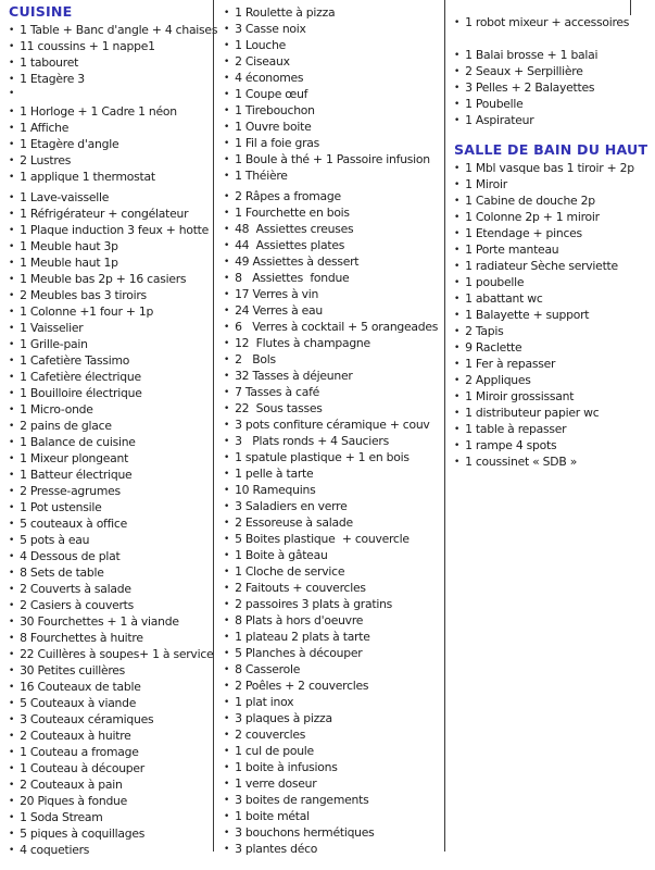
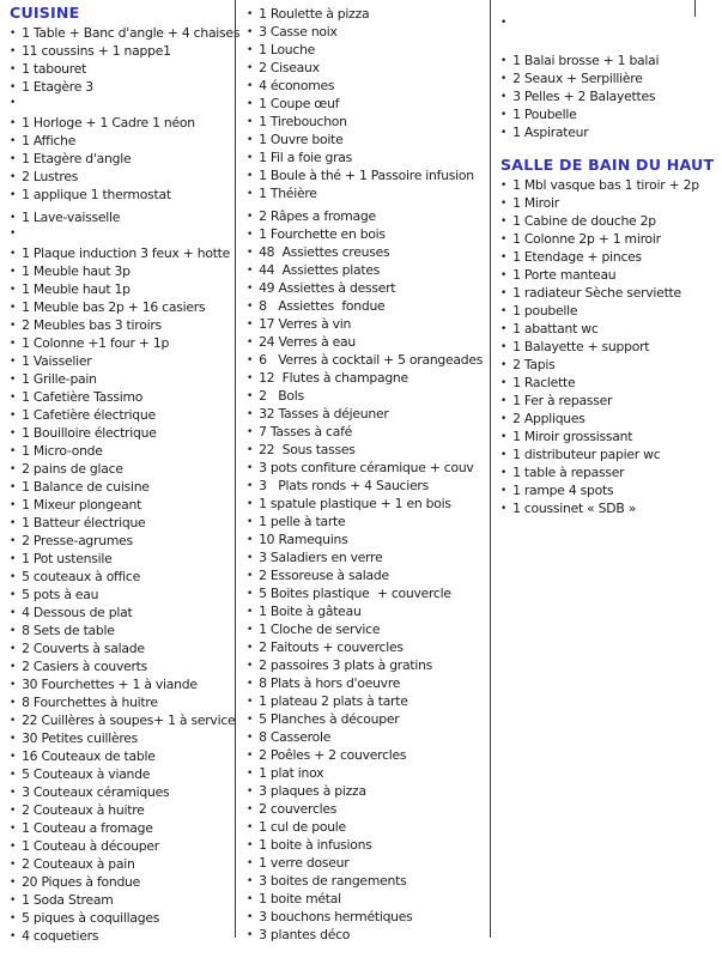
  CUISINE
  •
  1 Table + Banc d'angle + 4 chaises
  •
  11 coussins + 1 nappe1
  •
  1 tabouret
  •
  1 Etagère 3
  •
  •
  1 Horloge + 1 Cadre 1 néon
  •
  1 Affiche
  •
  1 Etagère d'angle
  •
  2 Lustres
  •
  1 applique 1 thermostat
  •
  1 Lave-vaisselle
  •
- 1 Réfrigérateur + congélateur
  •
  1 Plaque induction 3 feux + hotte
  •
  1 Meuble haut 3p
  •
  1 Meuble haut 1p
  •
  1 Meuble bas 2p + 16 casiers
  •
  2 Meubles bas 3 tiroirs
  •
  1 Colonne +1 four + 1p
  •
  1 Vaisselier
  •
  1 Grille-pain
  •
  1 Cafetière Tassimo
  •
  1 Cafetière électrique
  •
  1 Bouilloire électrique
  •
  1 Micro-onde
  •
  2 pains de glace
  •
  1 Balance de cuisine
  •
  1 Mixeur plongeant
  •
  1 Batteur électrique
  •
  2 Presse-agrumes
  •
  1 Pot ustensile
  •
  5 couteaux à office
  •
  5 pots à eau
  •
  4 Dessous de plat
  •
  8 Sets de table
  •
  2 Couverts à salade
  •
  2 Casiers à couverts
  •
  30 Fourchettes + 1 à viande
  •
  8 Fourchettes à huitre
  •
  22 Cuillères à soupes+ 1 à service
  •
  30 Petites cuillères
  •
  16 Couteaux de table
  •
  5 Couteaux à viande
  •
  3 Couteaux céramiques
  •
  2 Couteaux à huitre
  •
  1 Couteau a fromage
  •
  1 Couteau à découper
  •
  2 Couteaux à pain
  •
  20 Piques à fondue
  •
  1 Soda Stream
  •
  5 piques à coquillages
  •
  4 coquetiers
  •
  1 Roulette à pizza
  •
  3 Casse noix
  •
  1 Louche
  •
  2 Ciseaux
  •
  4 économes
  •
  1 Coupe œuf
  •
  1 Tirebouchon
  •
  1 Ouvre boite
  •
  1 Fil a foie gras
  •
  1 Boule à thé + 1 Passoire infusion
  •
  1 Théière
  •
  2 Râpes a fromage
  •
  1 Fourchette en bois
  •
  48 Assiettes creuses
  •
  44 Assiettes plates
  •
  49 Assiettes à dessert
  •
  8 Assiettes fondue
  •
  17 Verres à vin
  •
  24 Verres à eau
  •
  6 Verres à cocktail + 5 orangeades
  •
  12 Flutes à champagne
  •
  2 Bols
  •
  32 Tasses à déjeuner
  •
  7 Tasses à café
  •
  22 Sous tasses
  •
  3 pots confiture céramique + couv
  •
  3 Plats ronds + 4 Sauciers
  •
  1 spatule plastique + 1 en bois
  •
  1 pelle à tarte
  •
  10 Ramequins
  •
  3 Saladiers en verre
  •
  2 Essoreuse à salade
  •
  5 Boites plastique + couvercle
  •
  1 Boite à gâteau
  •
  1 Cloche de service
  •
  2 Faitouts + couvercles
  •
  2 passoires 3 plats à gratins
  •
  8 Plats à hors d'oeuvre
  •
  1 plateau 2 plats à tarte
  •
  5 Planches à découper
  •
  8 Casserole
  •
  2 Poêles + 2 couvercles
  •
  1 plat inox
  •
  3 plaques à pizza
  •
  2 couvercles
  •
  1 cul de poule
  •
  1 boite à infusions
  •
  1 verre doseur
  •
  3 boites de rangements
  •
  1 boite métal
  •
  3 bouchons hermétiques
  •
  3 plantes déco
  •
- 1 robot mixeur + accessoires
  •
  1 Balai brosse + 1 balai
  •
  2 Seaux + Serpillière
  •
  3 Pelles + 2 Balayettes
  •
  1 Poubelle
  •
  1 Aspirateur
  SALLE DE BAIN DU HAUT
  •
  1 Mbl vasque bas 1 tiroir + 2p
  •
  1 Miroir
  •
  1 Cabine de douche 2p
  •
  1 Colonne 2p + 1 miroir
  •
  1 Etendage + pinces
  •
  1 Porte manteau
  •
  1 radiateur Sèche serviette
  •
  1 poubelle
  •
  1 abattant wc
  •
  1 Balayette + support
  •
  2 Tapis
  •
- 9 Raclette
+ 1 Raclette
  •
  1 Fer à repasser
  •
  2 Appliques
  •
  1 Miroir grossissant
  •
  1 distributeur papier wc
  •
  1 table à repasser
  •
  1 rampe 4 spots
  •
  1 coussinet « SDB »
